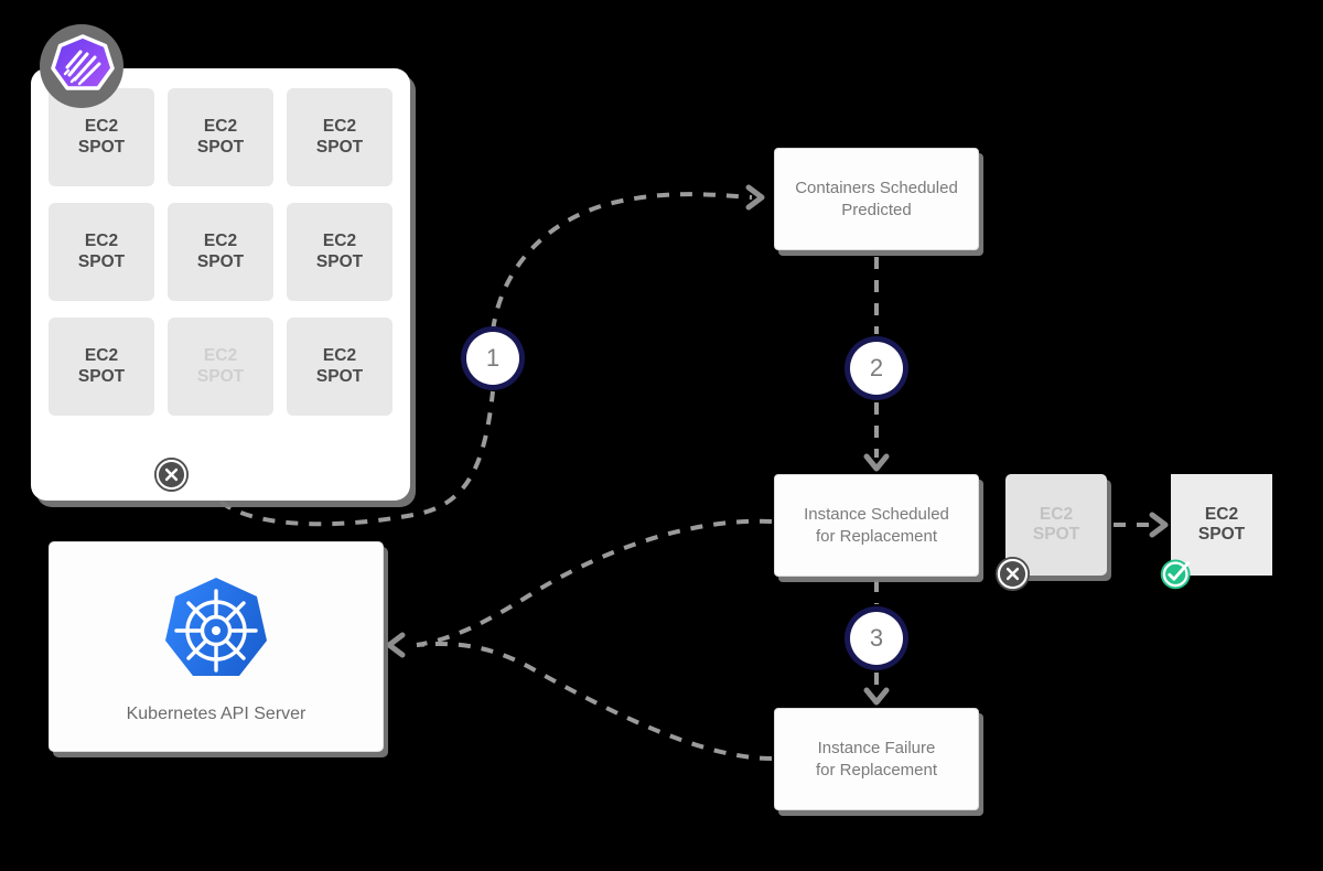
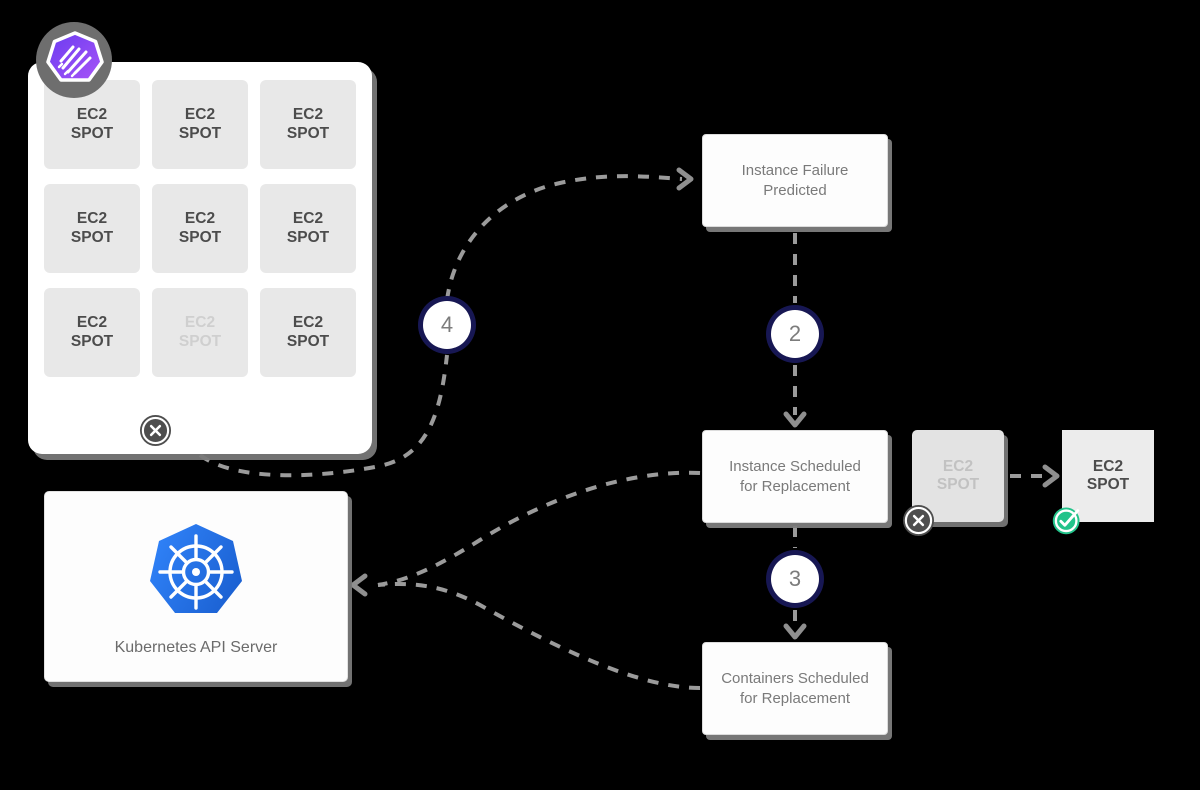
  EC2
  SPOT
  EC2
  SPOT
  EC2
  SPOT
  EC2
  SPOT
  EC2
  SPOT
  EC2
  SPOT
  EC2
  SPOT
  EC2
  SPOT
  EC2
  SPOT
  Kubernetes API Server
- Containers Scheduled
+ Instance Failure
  Predicted
  Instance Scheduled
  for Replacement
- Instance Failure
+ Containers Scheduled
  for Replacement
  EC2
  SPOT
  EC2
  SPOT
- 1
+ 4
  2
  3
